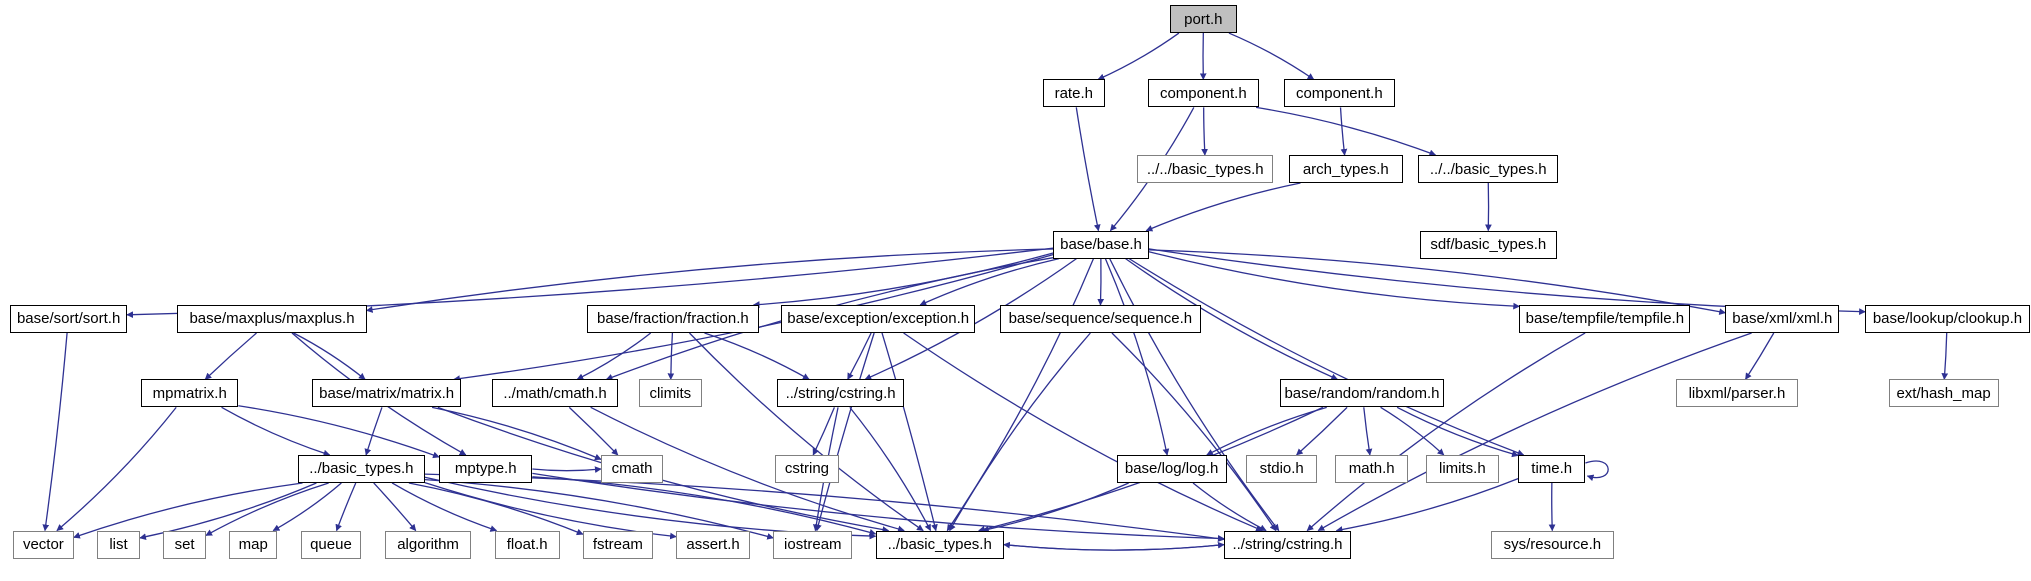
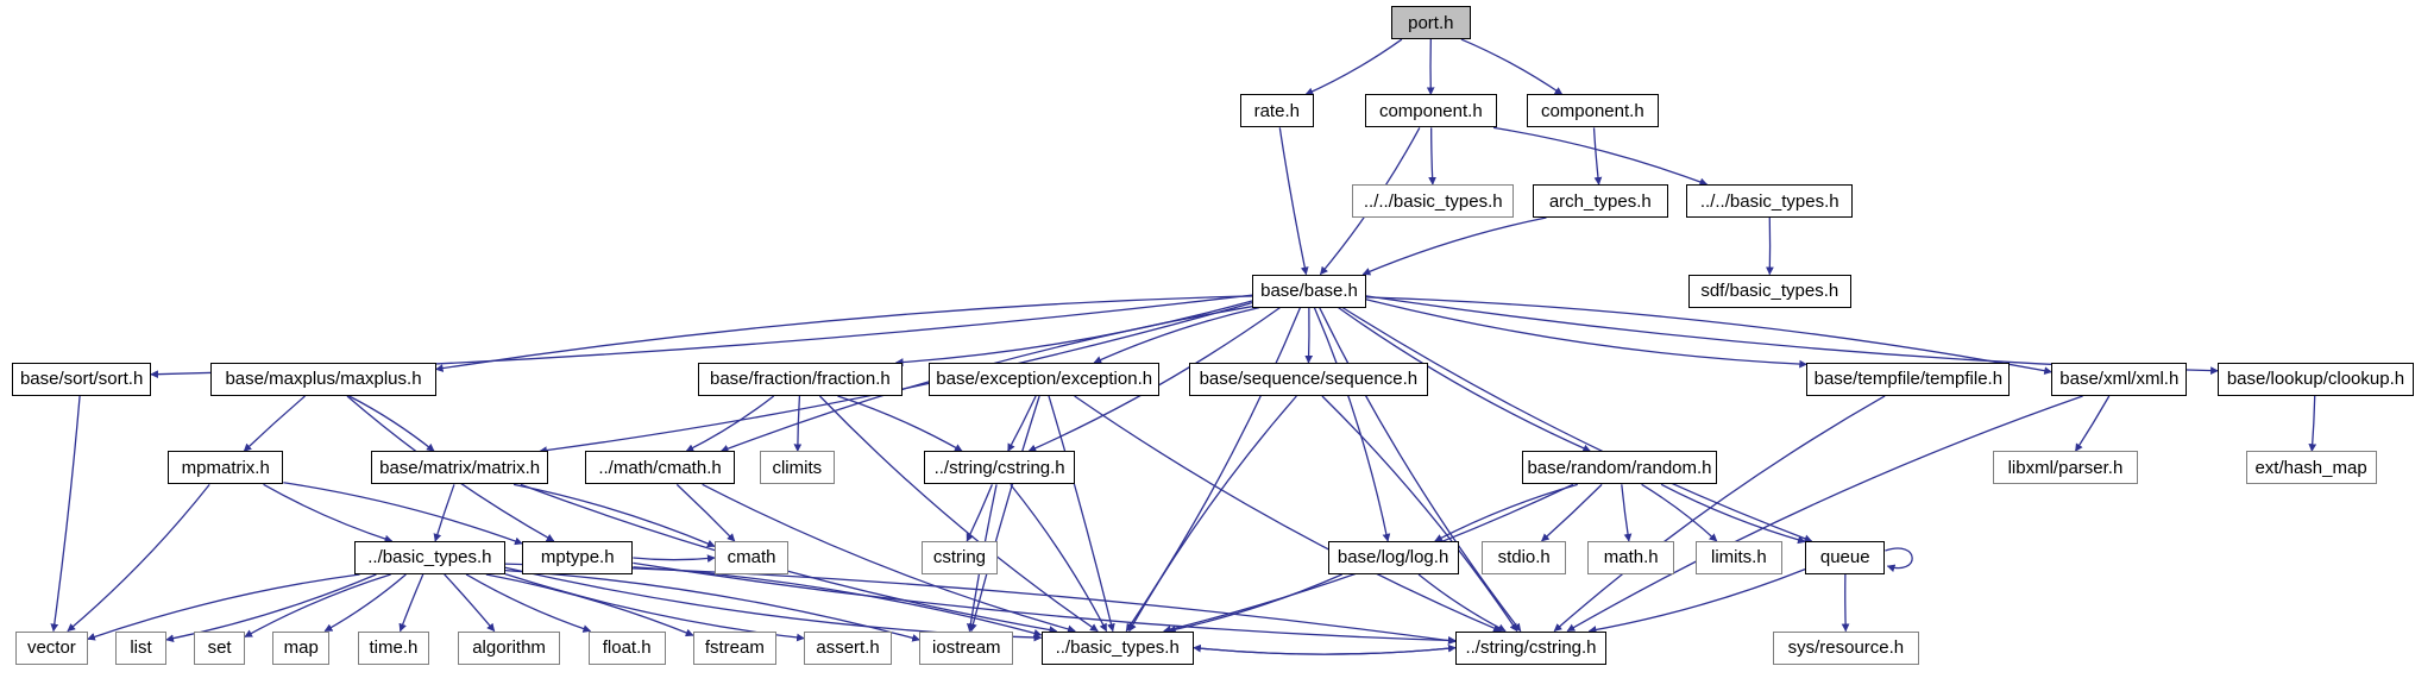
  port.h
  rate.h
  component.h
  component.h
  ../../basic_types.h
  arch_types.h
  ../../basic_types.h
  sdf/basic_types.h
  base/base.h
  base/sort/sort.h
  base/maxplus/maxplus.h
  base/fraction/fraction.h
  base/exception/exception.h
  base/sequence/sequence.h
  base/tempfile/tempfile.h
  base/xml/xml.h
  base/lookup/clookup.h
  mpmatrix.h
  base/matrix/matrix.h
  ../math/cmath.h
  climits
  ../string/cstring.h
  base/random/random.h
  libxml/parser.h
  ext/hash_map
  ../basic_types.h
  mptype.h
  cmath
  cstring
  base/log/log.h
  stdio.h
  math.h
  limits.h
- time.h
+ queue
  vector
  list
  set
  map
- queue
+ time.h
  algorithm
  float.h
  fstream
  assert.h
  iostream
  ../basic_types.h
  ../string/cstring.h
  sys/resource.h
